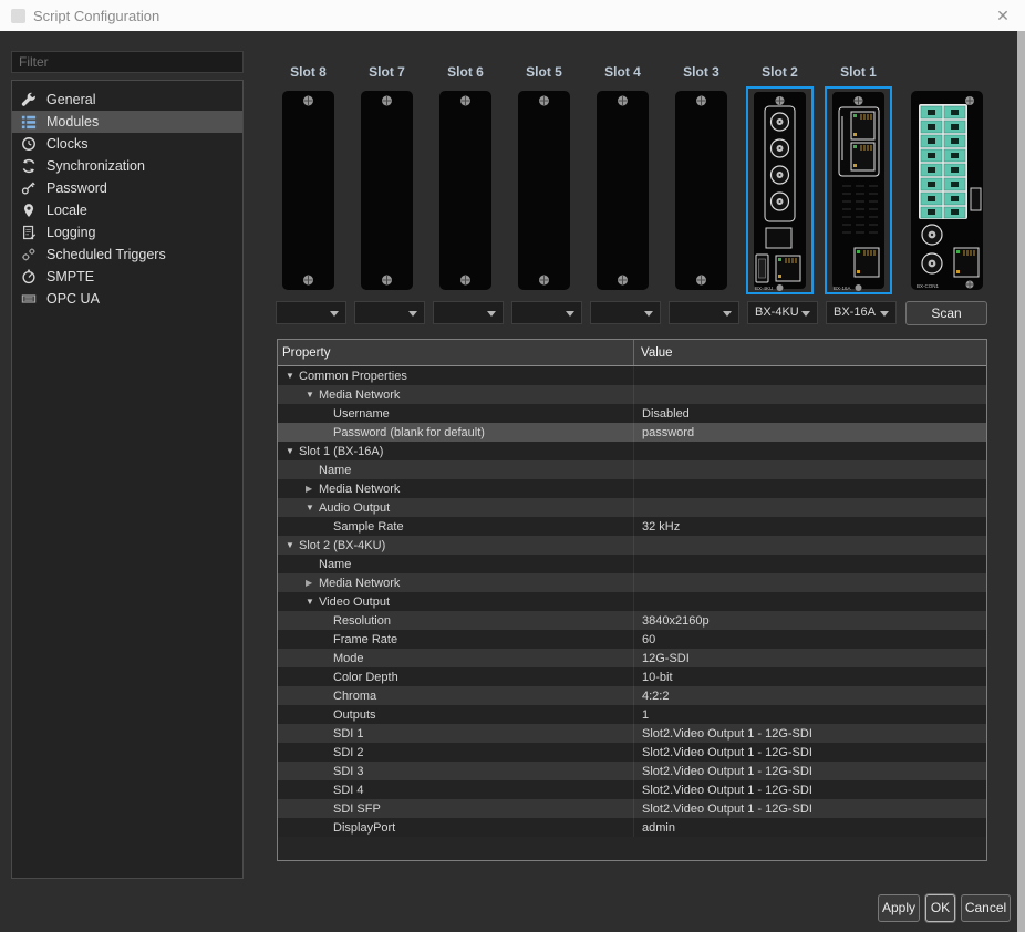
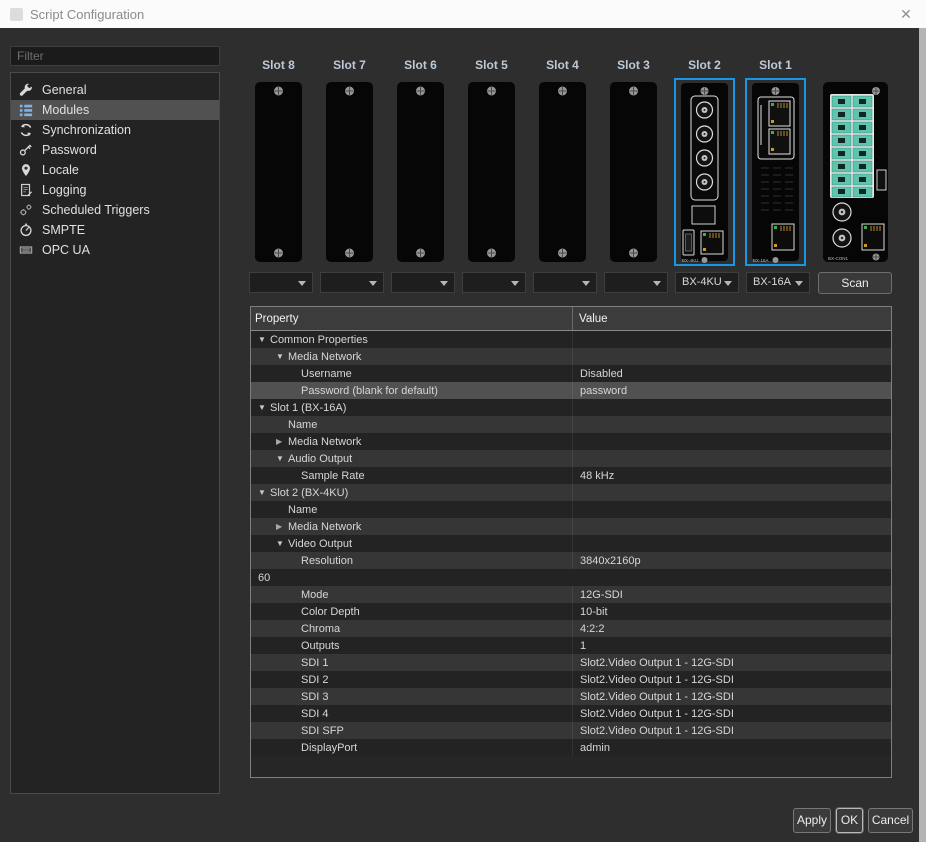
  Script Configuration
  ✕
  Filter
  General
  Modules
- Clocks
  Synchronization
  Password
  Locale
  Logging
  Scheduled Triggers
  SMPTE
  OPC UA
  Slot 8
  Slot 7
  Slot 6
  Slot 5
  Slot 4
  Slot 3
  Slot 2
  Slot 1
  BX-4KU
  BX-16A
  Scan
  Property
  Value
  Common Properties
  Media Network
  Username
  Disabled
  Password (blank for default)
  password
  Slot 1 (BX-16A)
  Name
  Media Network
  Audio Output
  Sample Rate
- 32 kHz
+ 48 kHz
  Slot 2 (BX-4KU)
  Name
  Media Network
  Video Output
  Resolution
  3840x2160p
- Frame Rate
  60
  Mode
  12G-SDI
  Color Depth
  10-bit
  Chroma
  4:2:2
  Outputs
  1
  SDI 1
  Slot2.Video Output 1 - 12G-SDI
  SDI 2
  Slot2.Video Output 1 - 12G-SDI
  SDI 3
  Slot2.Video Output 1 - 12G-SDI
  SDI 4
  Slot2.Video Output 1 - 12G-SDI
  SDI SFP
  Slot2.Video Output 1 - 12G-SDI
  DisplayPort
  admin
  Apply
  OK
  Cancel
